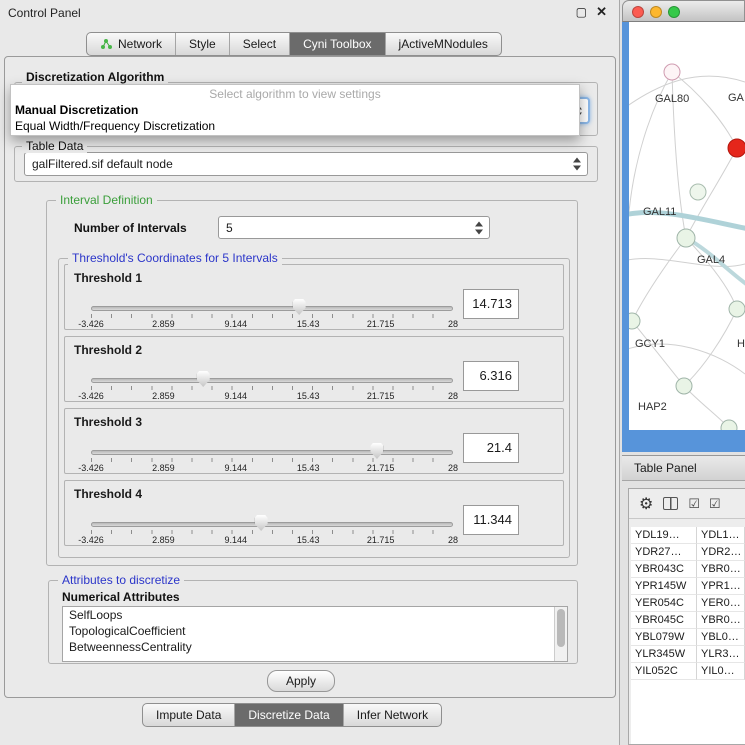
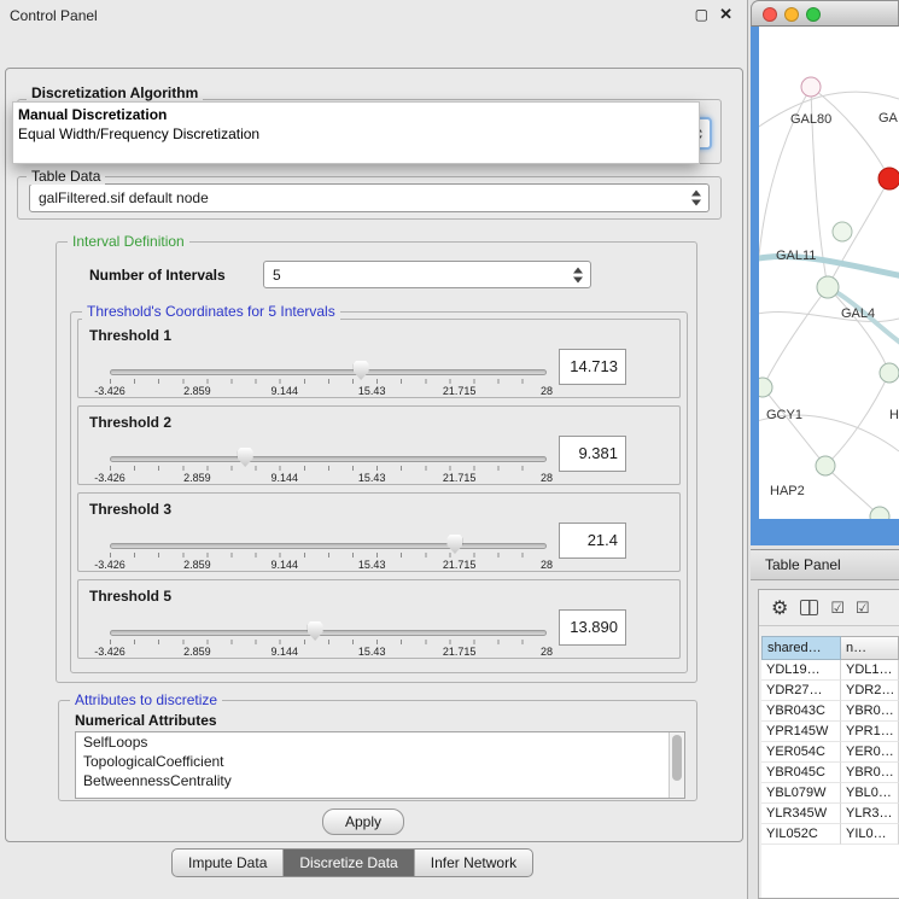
  Control Panel
  ▢
  ✕
- Network
- Style
- Select
- Cyni Toolbox
- jActiveMNodules
  Discretization Algorithm
- Select algorithm to view settings
  Manual Discretization
  Equal Width/Frequency Discretization
  Table Data
  galFiltered.sif default node
  Interval Definition
  Number of Intervals
  5
  Threshold's Coordinates for 5 Intervals
  Threshold 1
  14.713
  -3.426
  2.859
  9.144
  15.43
  21.715
  28
  Threshold 2
- 6.316
+ 9.381
  -3.426
  2.859
  9.144
  15.43
  21.715
  28
  Threshold 3
  21.4
  -3.426
  2.859
  9.144
  15.43
  21.715
  28
- Threshold 4
+ Threshold 5
- 11.344
+ 13.890
  -3.426
  2.859
  9.144
  15.43
  21.715
  28
  Attributes to discretize
  Numerical Attributes
  SelfLoops
  TopologicalCoefficient
  BetweennessCentrality
  Apply
  Impute Data
  Discretize Data
  Infer Network
  GAL80
  GA
  GAL11
  GAL4
  GCY1
  H
  HAP2
  Table Panel
  ⚙
  ☑
  ☑
+ shared…
+ n…
  YDL19…
  YDL1…
  YDR27…
  YDR2…
  YBR043C
  YBR0…
  YPR145W
  YPR1…
  YER054C
  YER0…
  YBR045C
  YBR0…
  YBL079W
  YBL0…
  YLR345W
  YLR3…
  YIL052C
  YIL0…
